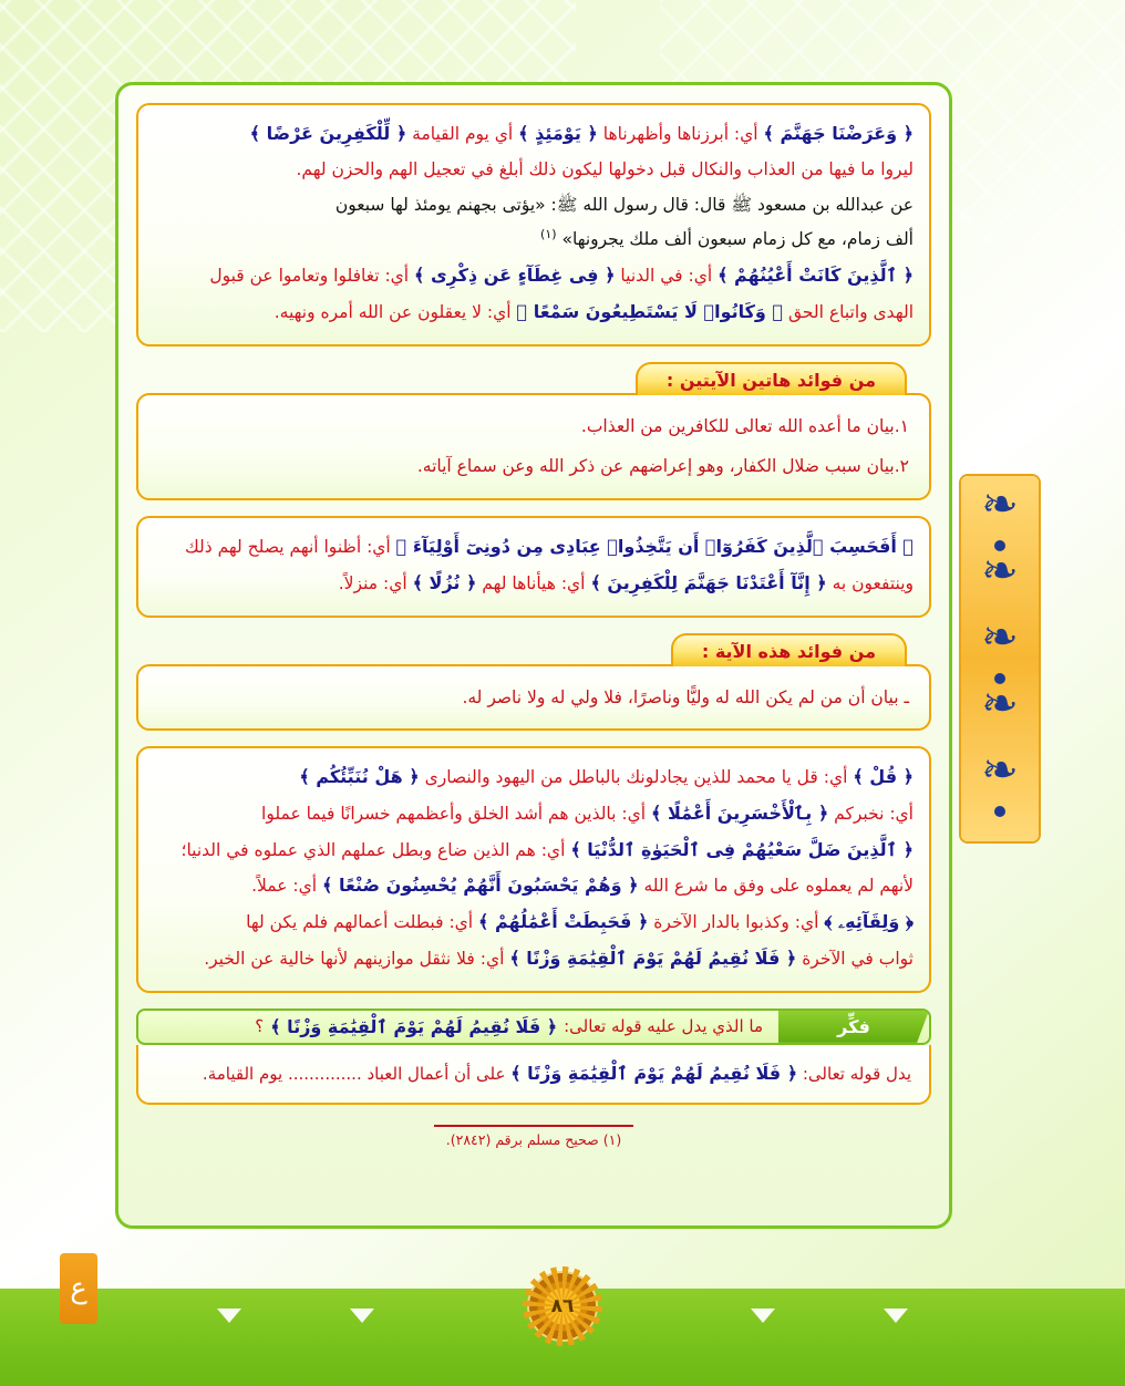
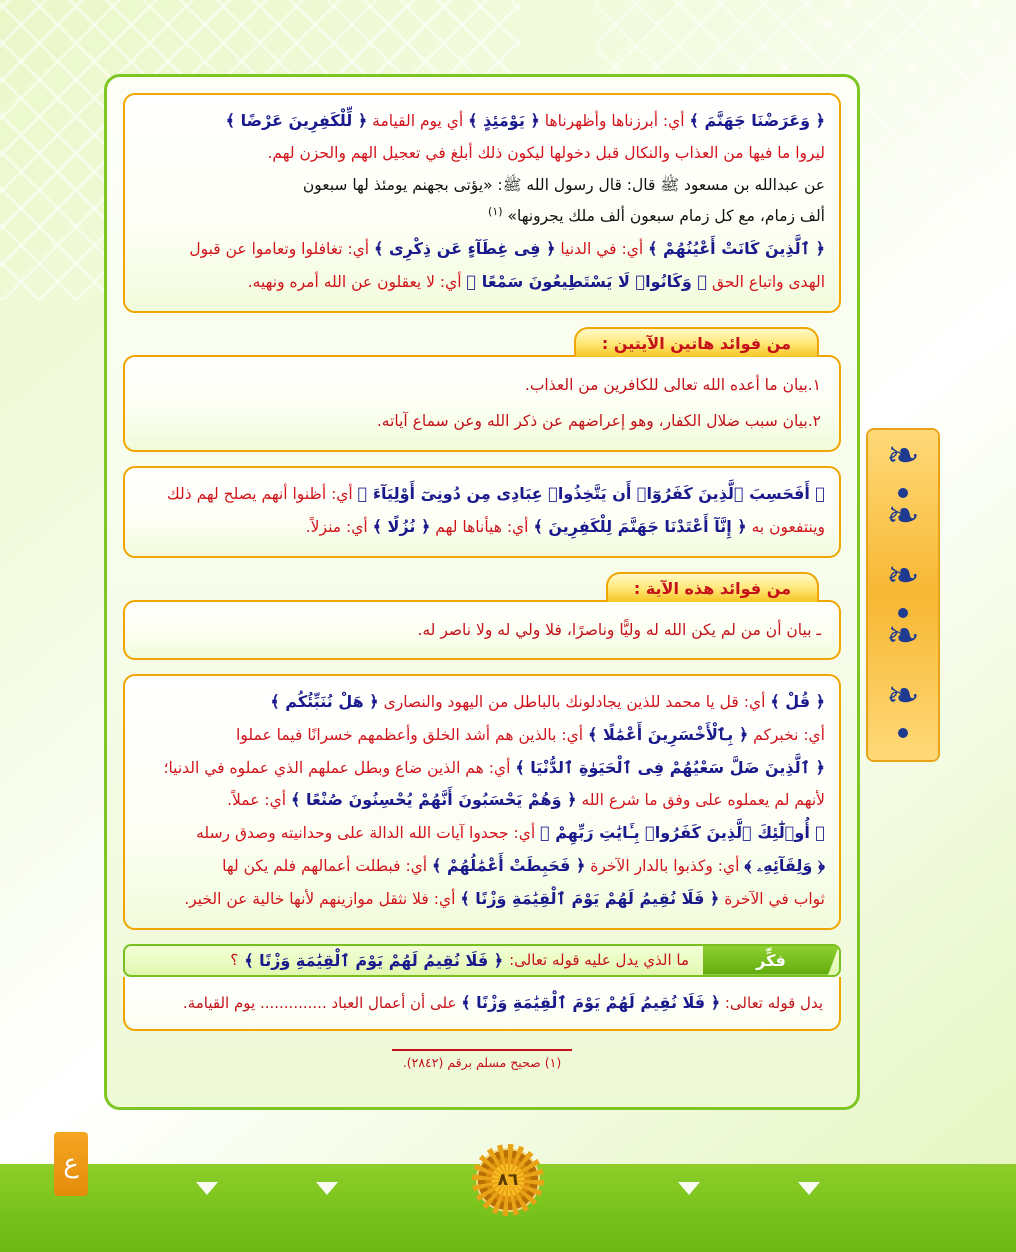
  ❧
  ❧
  ❧
  ❧
  ❧
  ﴿ وَعَرَضْنَا جَهَنَّمَ ﴾ أي: أبرزناها وأظهرناها ﴿ يَوْمَئِذٍ ﴾ أي يوم القيامة ﴿ لِّلْكَفِرِينَ عَرْضًا ﴾
  ليروا ما فيها من العذاب والنكال قبل دخولها ليكون ذلك أبلغ في تعجيل الهم والحزن لهم.
  عن عبدالله بن مسعود ﷺ قال: قال رسول الله ﷺ: «يؤتى بجهنم يومئذ لها سبعون
  ألف زمام، مع كل زمام سبعون ألف ملك يجرونها» (١)
  ﴿ ٱلَّذِينَ كَانَتْ أَعْيُنُهُمْ ﴾ أي: في الدنيا ﴿ فِى غِطَآءٍ عَن ذِكْرِى ﴾ أي: تغافلوا وتعاموا عن قبول
  الهدى واتباع الحق ﴿ وَكَانُوا۟ لَا يَسْتَطِيعُونَ سَمْعًا ﴾ أي: لا يعقلون عن الله أمره ونهيه.
  من فوائد هاتين الآيتين :
  ١.بيان ما أعده الله تعالى للكافرين من العذاب.
  ٢.بيان سبب ضلال الكفار، وهو إعراضهم عن ذكر الله وعن سماع آياته.
  ﴿ أَفَحَسِبَ ٱلَّذِينَ كَفَرُوٓا۟ أَن يَتَّخِذُوا۟ عِبَادِى مِن دُونِىٓ أَوْلِيَآءَ ﴾ أي: أظنوا أنهم يصلح لهم ذلك
  وينتفعون به ﴿ إِنَّآ أَعْتَدْنَا جَهَنَّمَ لِلْكَفِرِينَ ﴾ أي: هيأناها لهم ﴿ نُزُلًا ﴾ أي: منزلاً.
  من فوائد هذه الآية :
  ـ بيان أن من لم يكن الله له وليًّا وناصرًا، فلا ولي له ولا ناصر له.
  ﴿ قُلْ ﴾ أي: قل يا محمد للذين يجادلونك بالباطل من اليهود والنصارى ﴿ هَلْ نُنَبِّئُكُم ﴾
  أي: نخبركم ﴿ بِٱلْأَخْسَرِينَ أَعْمَٰلًا ﴾ أي: بالذين هم أشد الخلق وأعظمهم خسرانًا فيما عملوا
  ﴿ ٱلَّذِينَ ضَلَّ سَعْيُهُمْ فِى ٱلْحَيَوٰةِ ٱلدُّنْيَا ﴾ أي: هم الذين ضاع وبطل عملهم الذي عملوه في الدنيا؛
  لأنهم لم يعملوه على وفق ما شرع الله ﴿ وَهُمْ يَحْسَبُونَ أَنَّهُمْ يُحْسِنُونَ صُنْعًا ﴾ أي: عملاً.
+ ﴿ أُو۟لَٰٓئِكَ ٱلَّذِينَ كَفَرُوا۟ بِـَٔايَٰتِ رَبِّهِمْ ﴾ أي: جحدوا آيات الله الدالة على وحدانيته وصدق رسله
  ﴿ وَلِقَآئِهِۦ ﴾ أي: وكذبوا بالدار الآخرة ﴿ فَحَبِطَتْ أَعْمَٰلُهُمْ ﴾ أي: فبطلت أعمالهم فلم يكن لها
  ثواب في الآخرة ﴿ فَلَا نُقِيمُ لَهُمْ يَوْمَ ٱلْقِيَٰمَةِ وَزْنًا ﴾ أي: فلا نثقل موازينهم لأنها خالية عن الخير.
  فكِّر
  ما الذي يدل عليه قوله تعالى:
  ﴿ فَلَا نُقِيمُ لَهُمْ يَوْمَ ٱلْقِيَٰمَةِ وَزْنًا ﴾
  ؟
  يدل قوله تعالى: ﴿ فَلَا نُقِيمُ لَهُمْ يَوْمَ ٱلْقِيَٰمَةِ وَزْنًا ﴾ على أن أعمال العباد .............. يوم القيامة.
  (١) صحيح مسلم برقم (٢٨٤٢).
  ﻉ
  ٨٦
